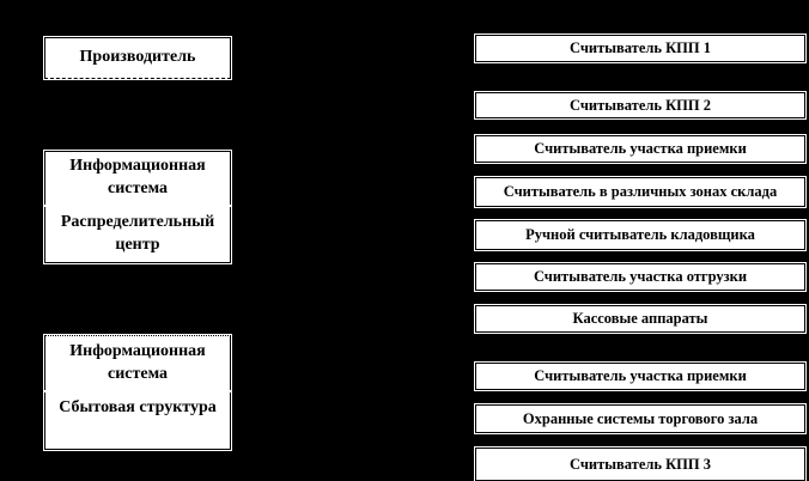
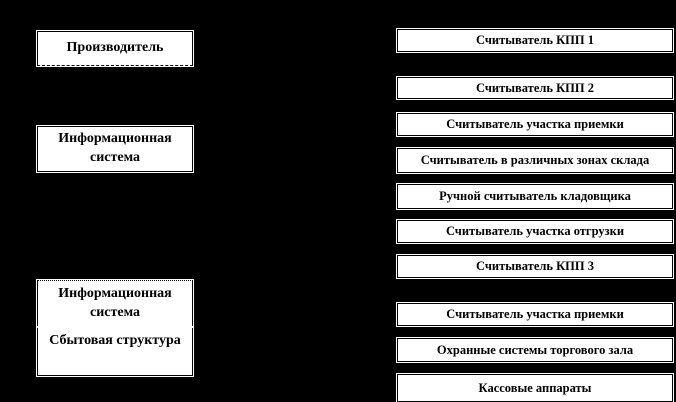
  Производитель
  Информационная система
- Распределительный центр
  Информационная система
  Сбытовая структура
  Считыватель КПП 1
  Считыватель КПП 2
  Считыватель участка приемки
  Считыватель в различных зонах склада
  Ручной считыватель кладовщика
  Считыватель участка отгрузки
- Кассовые аппараты
+ Считыватель КПП 3
  Считыватель участка приемки
  Охранные системы торгового зала
- Считыватель КПП 3
+ Кассовые аппараты
